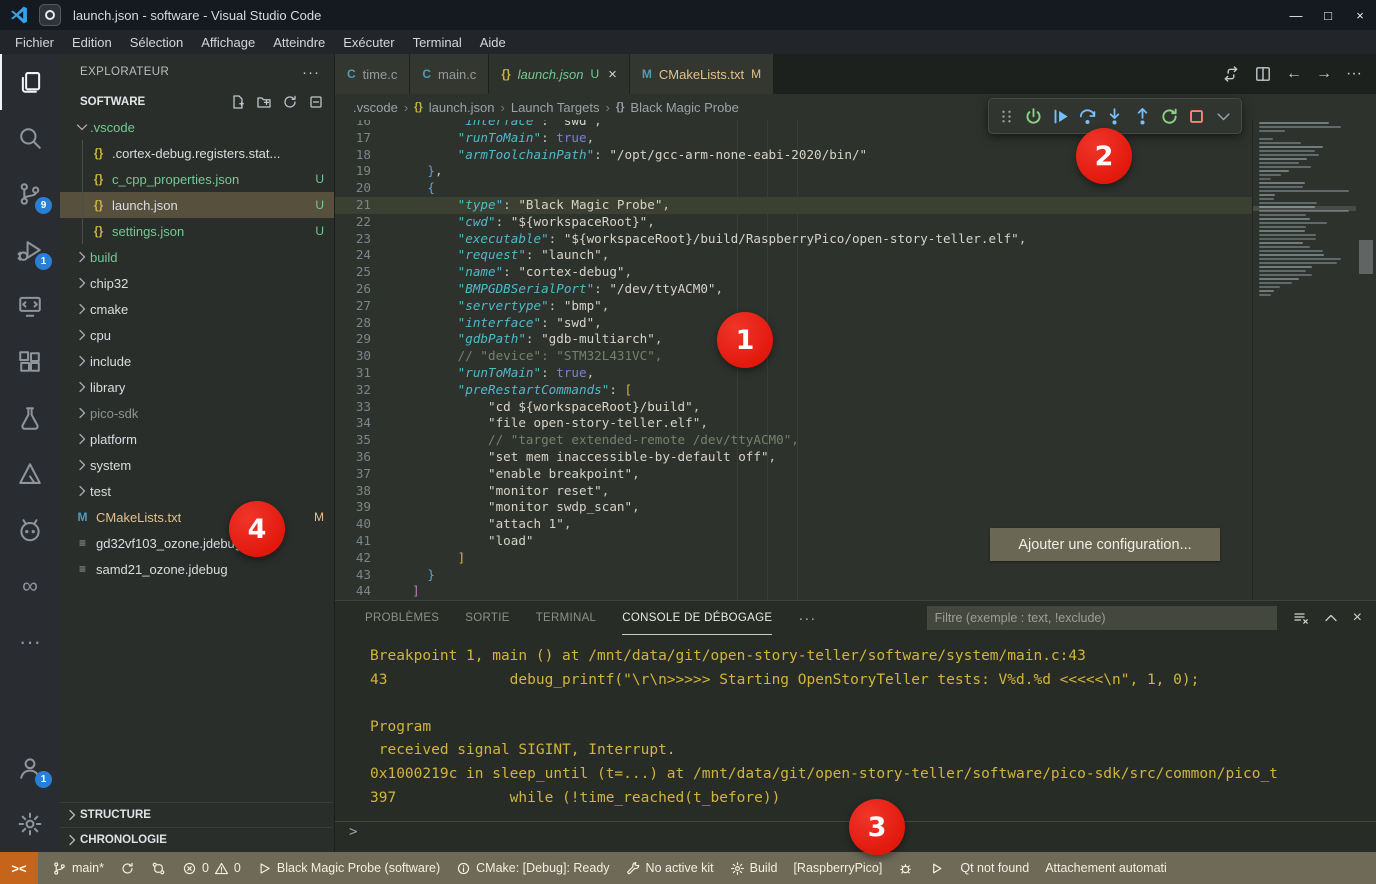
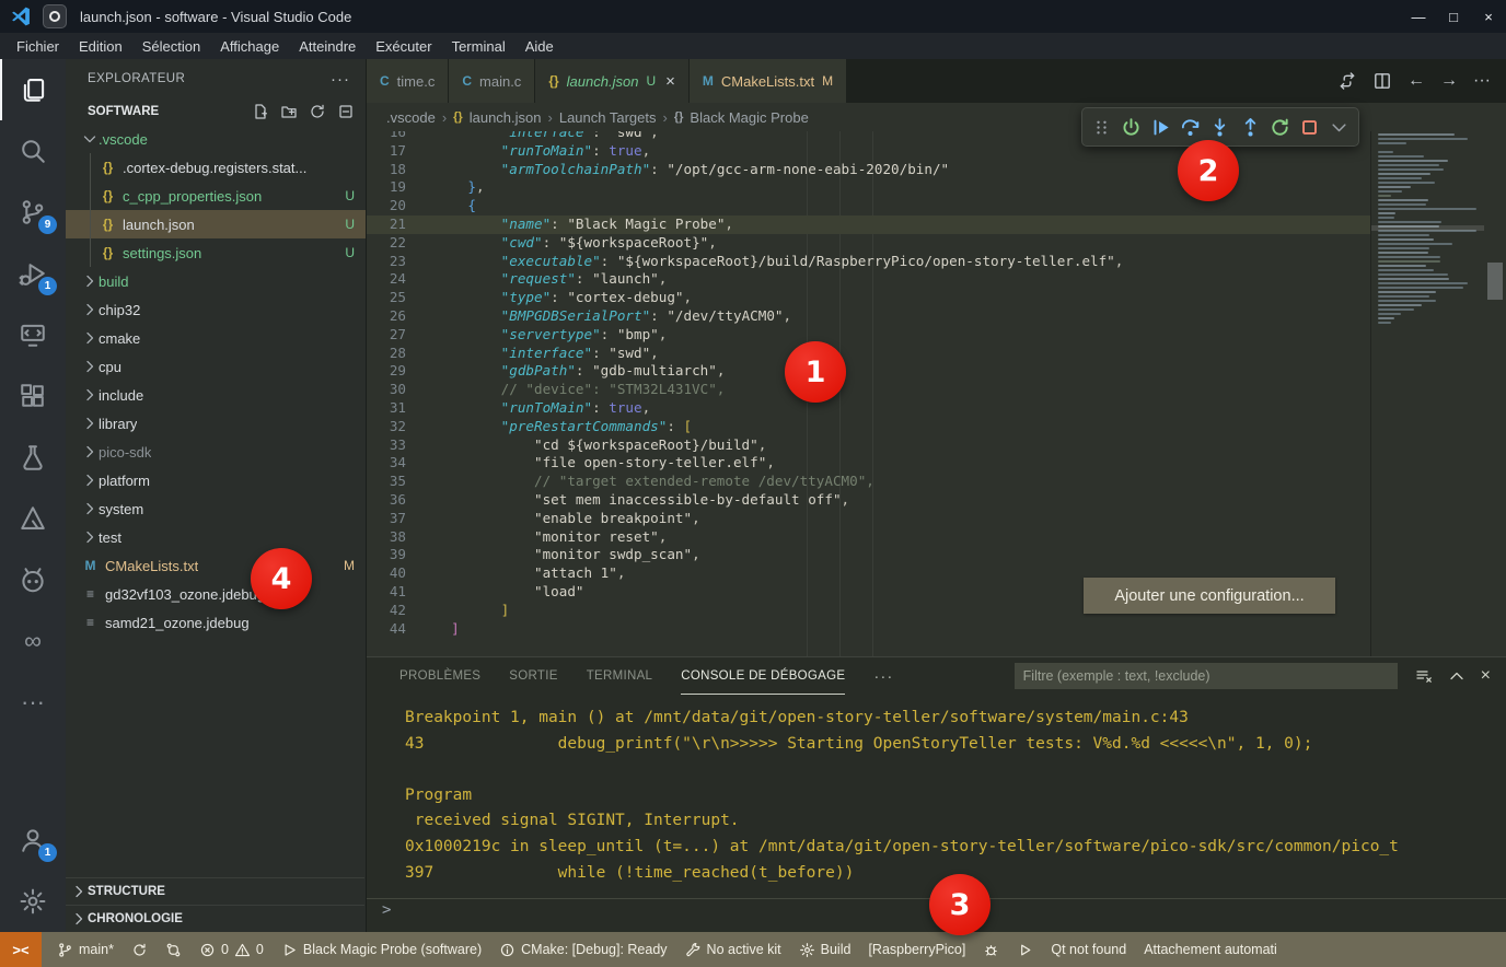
  launch.json - software - Visual Studio Code
  —
  □
  ×
  Fichier
  Edition
  Sélection
  Affichage
  Atteindre
  Exécuter
  Terminal
  Aide
  9
  1
  ∞
  ···
  1
  EXPLORATEUR
  ···
  SOFTWARE
  .vscode
  {}
  .cortex-debug.registers.stat...
  {}
  c_cpp_properties.json
  U
  {}
  launch.json
  U
  {}
  settings.json
  U
  build
  chip32
  cmake
  cpu
  include
  library
  pico-sdk
  platform
  system
  test
  M
  CMakeLists.txt
  M
  ≡
  gd32vf103_ozone.jdebu
  ≡
  samd21_ozone.jdebug
  STRUCTURE
  CHRONOLOGIE
  C
  time.c
  C
  main.c
  {}
  launch.json
  U
  ×
  M
  CMakeLists.txt
  M
  ←
  →
  ···
  .vscode
  ›
  {}
  launch.json
  ›
  Launch Targets
  ›
  {}
  Black Magic Probe
  16
  "interface": "swd",
  17
  "runToMain": true,
  18
  "armToolchainPath": "/opt/gcc-arm-none-eabi-2020/bin/"
  19
  },
  20
  {
  21
- "type": "Black Magic Probe",
+ "name": "Black Magic Probe",
  22
  "cwd": "${workspaceRoot}",
  23
  "executable": "${workspaceRoot}/build/RaspberryPico/open-story-teller.elf",
  24
  "request": "launch",
  25
- "name": "cortex-debug",
+ "type": "cortex-debug",
  26
  "BMPGDBSerialPort": "/dev/ttyACM0",
  27
  "servertype": "bmp",
  28
  "interface": "swd",
  29
  "gdbPath": "gdb-multiarch",
  30
  // "device": "STM32L431VC",
  31
  "runToMain": true,
  32
  "preRestartCommands": [
  33
  "cd ${workspaceRoot}/build",
  34
  "file open-story-teller.elf",
  35
  // "target extended-remote /dev/ttyACM0",
  36
  "set mem inaccessible-by-default off",
  37
  "enable breakpoint",
  38
  "monitor reset",
  39
  "monitor swdp_scan",
  40
  "attach 1",
  41
  "load"
  42
  ]
- 43
- }
  44
  ]
  Ajouter une configuration...
  PROBLÈMES
  SORTIE
  TERMINAL
  CONSOLE DE DÉBOGAGE
  ···
  Filtre (exemple : text, !exclude)
  ×
  Breakpoint 1, main () at /mnt/data/git/open-story-teller/software/system/main.c:43
  43 debug_printf("\r\n>>>>> Starting OpenStoryTeller tests: V%d.%d <<<<<\n", 1, 0);
  Program
  received signal SIGINT, Interrupt.
  0x1000219c in sleep_until (t=...) at /mnt/data/git/open-story-teller/software/pico-sdk/src/common/pico_t
  397 while (!time_reached(t_before))
  >
  ><
  main*
  0
  0
  Black Magic Probe (software)
  CMake: [Debug]: Ready
  No active kit
  Build
  [RaspberryPico]
  Qt not found
  Attachement automati
  1
  2
  3
  4
